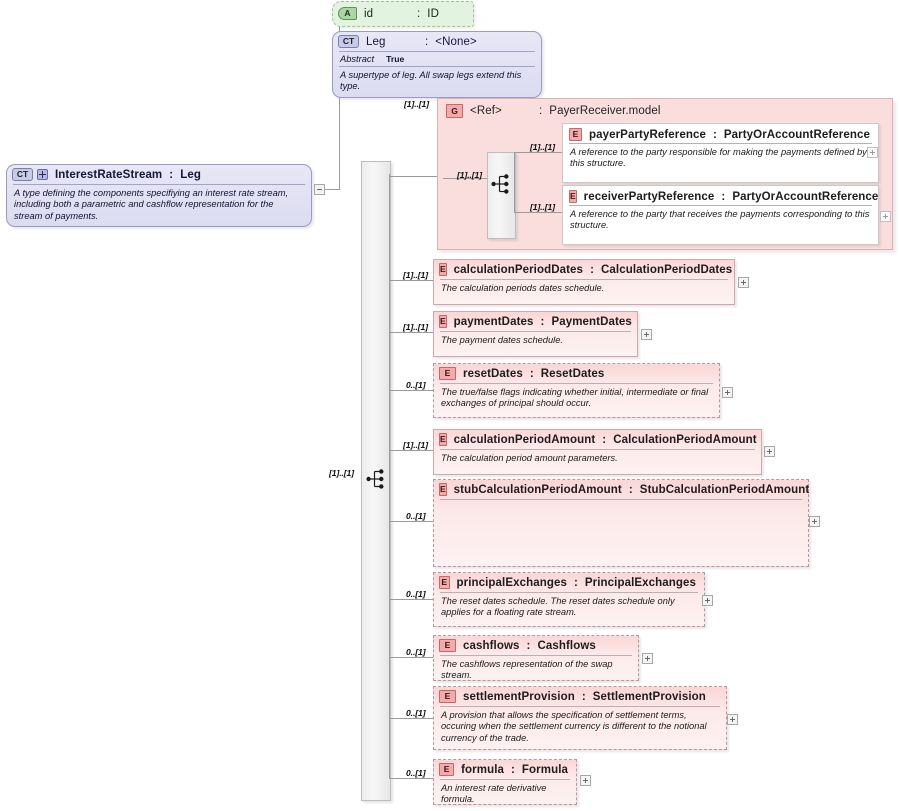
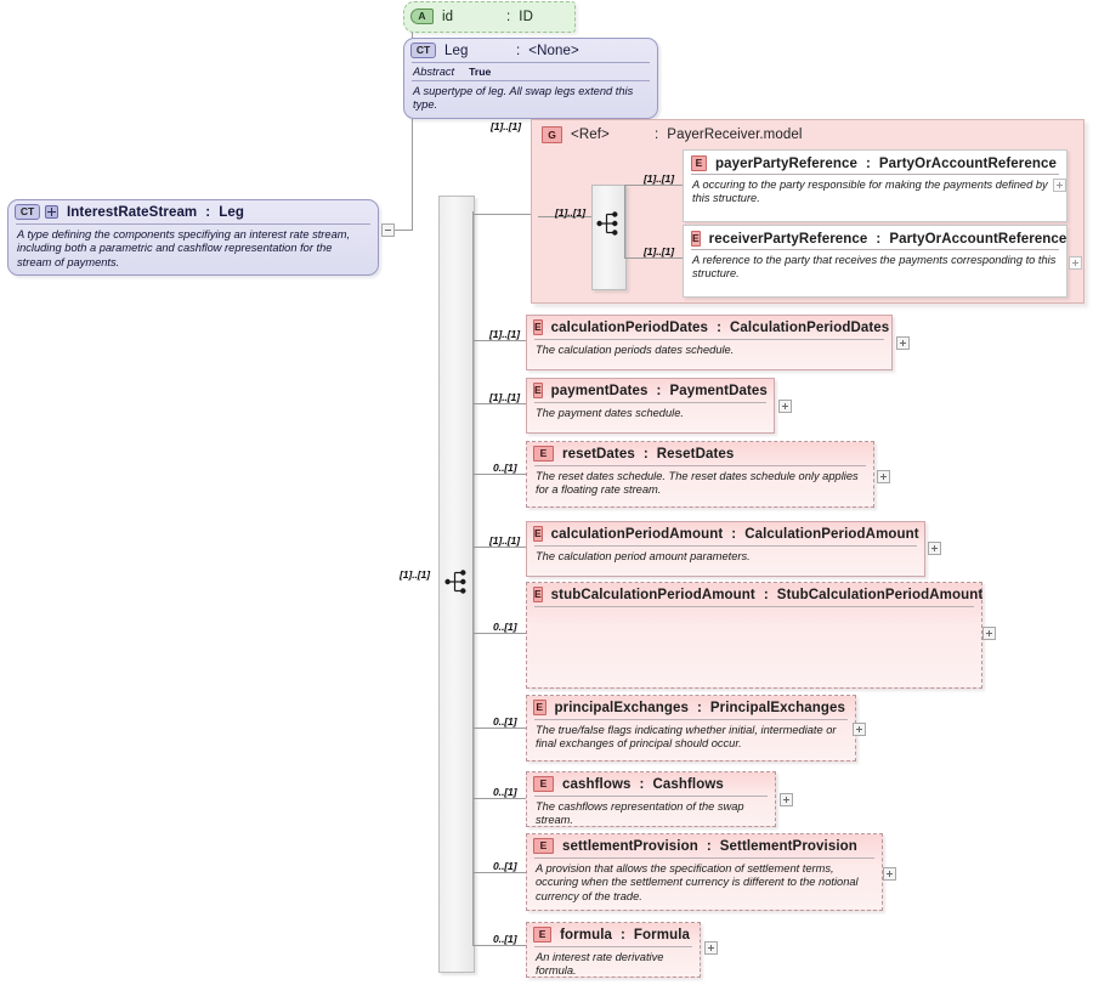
  CT
  InterestRateStream
  :
  Leg
  A type defining the components specifiying an interest rate stream, including both a parametric and cashflow representation for the stream of payments.
  A
  id
  :
  ID
  CT
  Leg
  :
  <None>
  Abstract
  True
  A supertype of leg. All swap legs extend this type.
  [1]..[1]
  G
  <Ref>
  :
  PayerReceiver.model
  [1]..[1]
  [1]..[1]
  [1]..[1]
  [1]..[1]
  E
  payerPartyReference
  :
  PartyOrAccountReference
- A reference to the party responsible for making the payments defined by this structure.
+ A occuring to the party responsible for making the payments defined by this structure.
  E
  receiverPartyReference
  :
  PartyOrAccountReference
  A reference to the party that receives the payments corresponding to this structure.
  [1]..[1]
  E
  calculationPeriodDates
  :
  CalculationPeriodDates
  The calculation periods dates schedule.
  [1]..[1]
  E
  paymentDates
  :
  PaymentDates
  The payment dates schedule.
  0..[1]
  E
  resetDates
  :
  ResetDates
- The true/false flags indicating whether initial, intermediate or final exchanges of principal should occur.
+ The reset dates schedule. The reset dates schedule only applies for a floating rate stream.
  [1]..[1]
  E
  calculationPeriodAmount
  :
  CalculationPeriodAmount
  The calculation period amount parameters.
  0..[1]
  E
  stubCalculationPeriodAmount
  :
  StubCalculationPeriodAmount
  0..[1]
  E
  principalExchanges
  :
  PrincipalExchanges
- The reset dates schedule. The reset dates schedule only applies for a floating rate stream.
+ The true/false flags indicating whether initial, intermediate or final exchanges of principal should occur.
  0..[1]
  E
  cashflows
  :
  Cashflows
  The cashflows representation of the swap stream.
  0..[1]
  E
  settlementProvision
  :
  SettlementProvision
  A provision that allows the specification of settlement terms, occuring when the settlement currency is different to the notional currency of the trade.
  0..[1]
  E
  formula
  :
  Formula
  An interest rate derivative formula.
